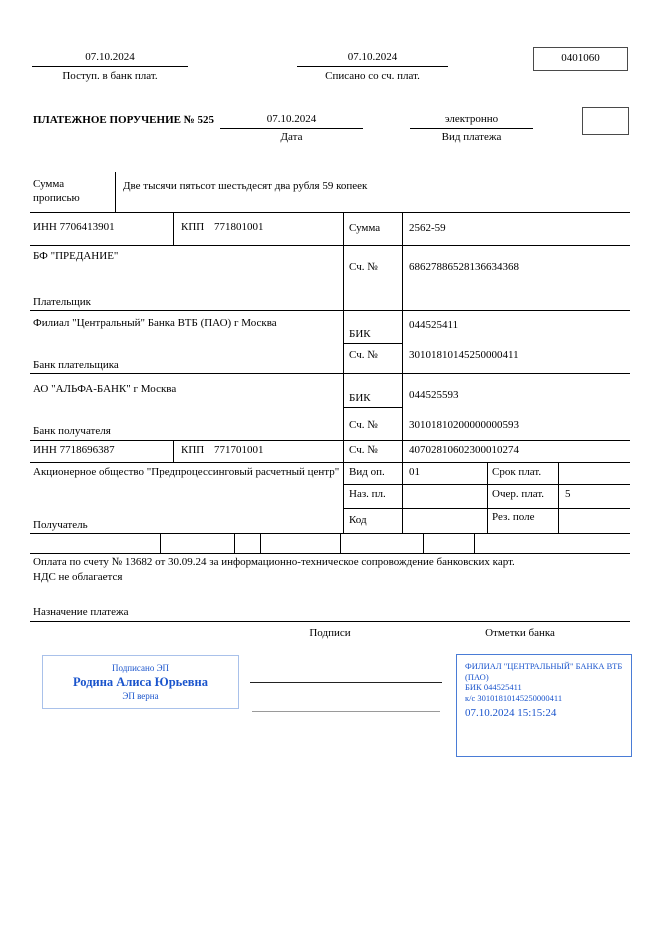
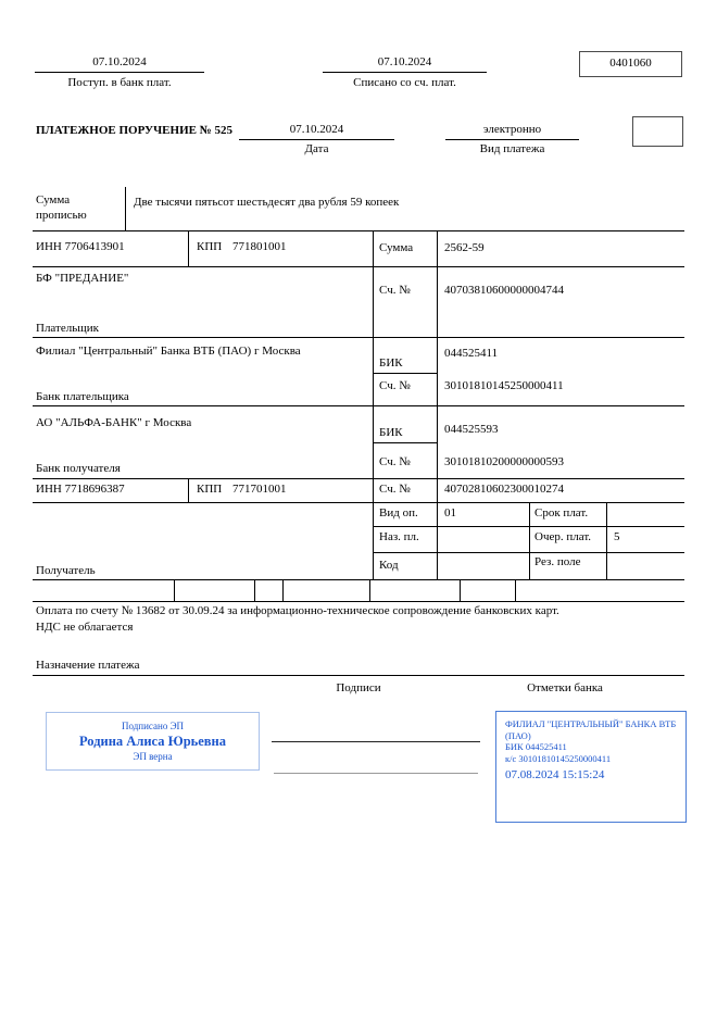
  07.10.2024
  Поступ. в банк плат.
  07.10.2024
  Списано со сч. плат.
  0401060
  ПЛАТЕЖНОЕ ПОРУЧЕНИЕ № 525
  07.10.2024
  Дата
  электронно
  Вид платежа
  Сумма прописью
  Две тысячи пятьсот шестьдесят два рубля 59 копеек
  ИНН 7706413901
  КПП
  771801001
  Сумма
  2562-59
  БФ "ПРЕДАНИЕ"
  Плательщик
  Сч. №
- 68627886528136634368
+ 40703810600000004744
  Филиал "Центральный" Банка ВТБ (ПАО) г Москва
  Банк плательщика
  БИК
  044525411
  Сч. №
  30101810145250000411
  АО "АЛЬФА-БАНК" г Москва
  Банк получателя
  БИК
  044525593
  Сч. №
  30101810200000000593
  ИНН 7718696387
  КПП
  771701001
  Сч. №
  40702810602300010274
- Акционерное общество "Предпроцессинговый расчетный центр"
  Получатель
  Вид оп.
  01
  Срок плат.
  Наз. пл.
  Очер. плат.
  5
  Код
  Рез. поле
  Оплата по счету № 13682 от 30.09.24 за информационно-техническое сопровождение банковских карт.
  НДС не облагается
  Назначение платежа
  Подписи
  Отметки банка
  Подписано ЭП
  Родина Алиса Юрьевна
  ЭП верна
  ФИЛИАЛ "ЦЕНТРАЛЬНЫЙ" БАНКА ВТБ (ПАО)
  БИК 044525411
  к/с 30101810145250000411
- 07.10.2024 15:15:24
+ 07.08.2024 15:15:24
